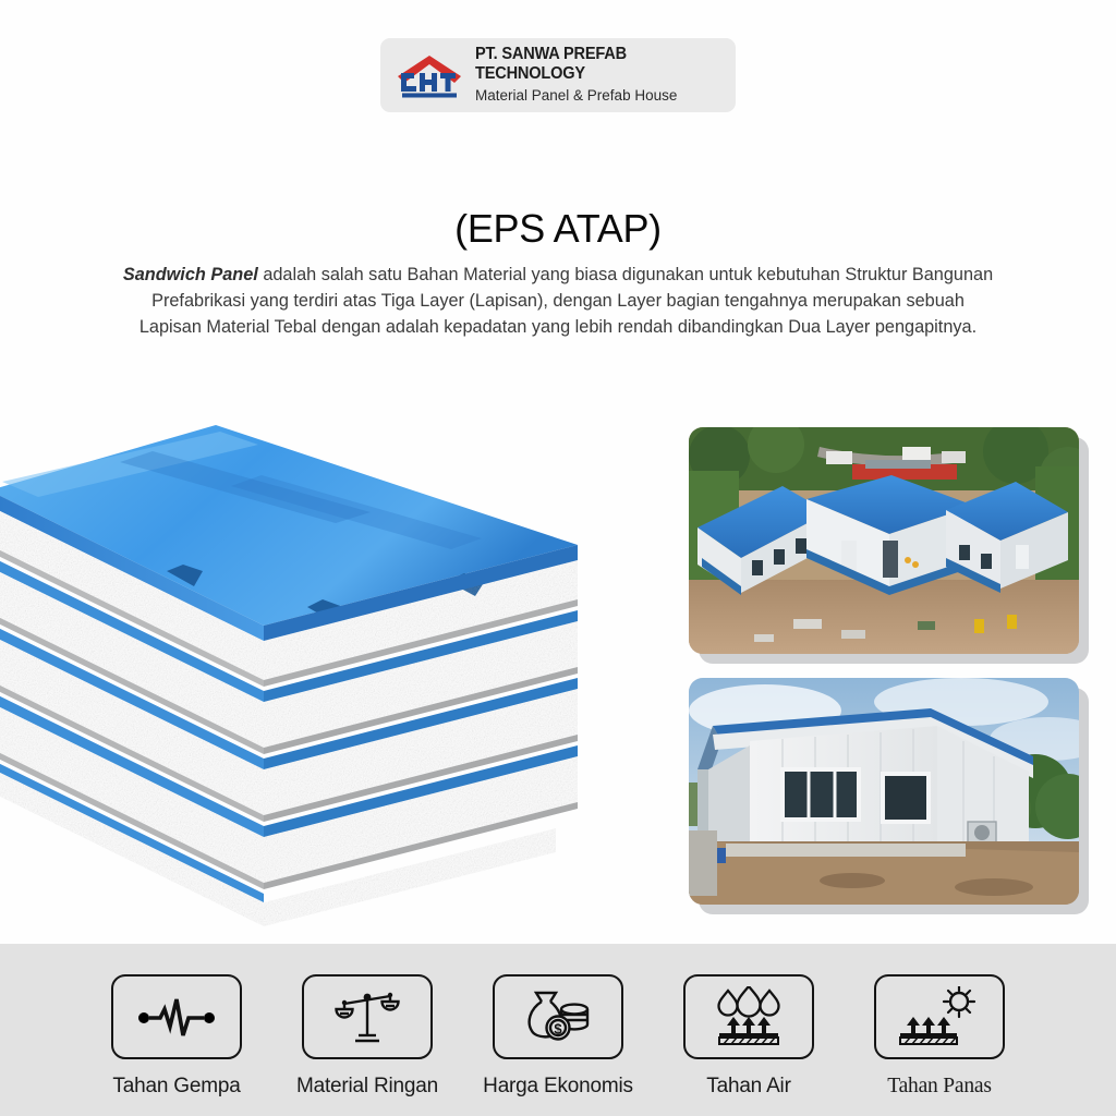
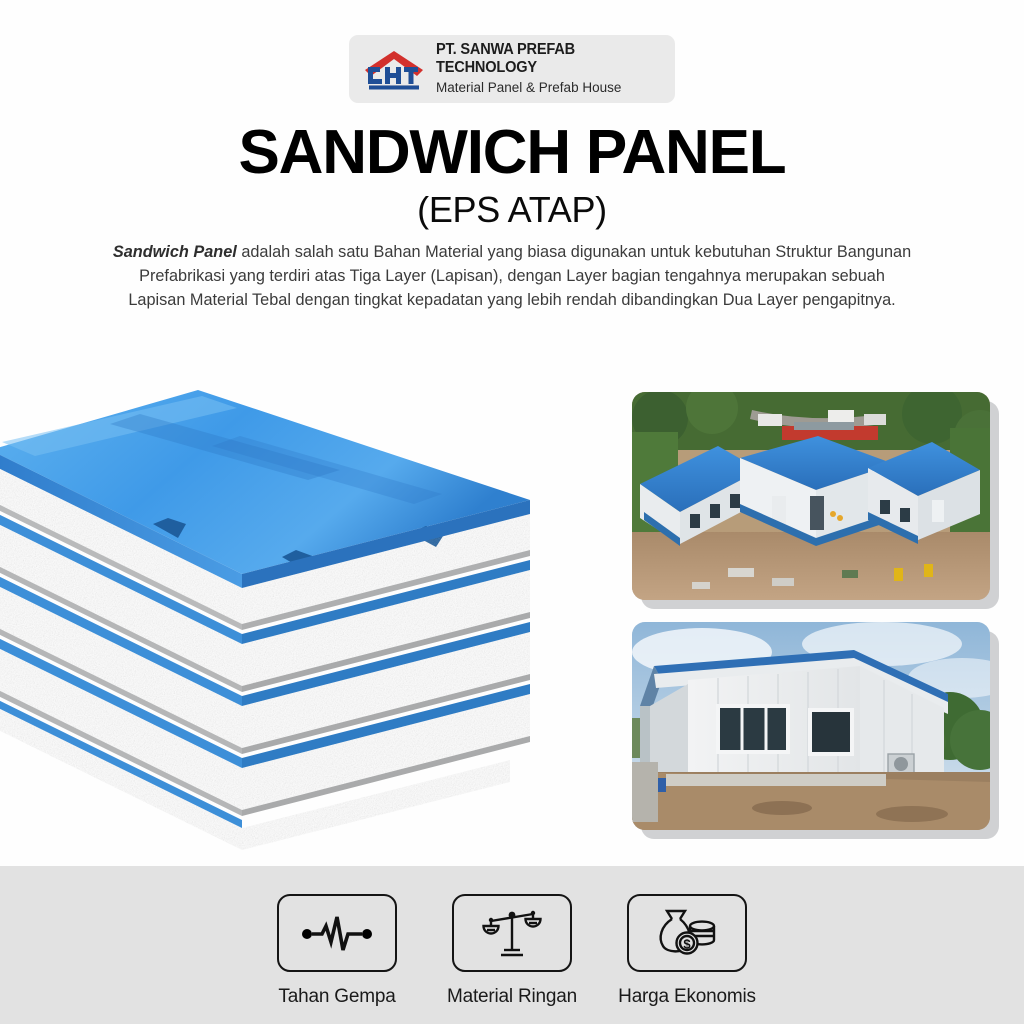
  PT. SANWA PREFAB TECHNOLOGY
  Material Panel & Prefab House
+ SANDWICH PANEL
  (EPS ATAP)
- Sandwich Panel adalah salah satu Bahan Material yang biasa digunakan untuk kebutuhan Struktur Bangunan Prefabrikasi yang terdiri atas Tiga Layer (Lapisan), dengan Layer bagian tengahnya merupakan sebuah Lapisan Material Tebal dengan adalah kepadatan yang lebih rendah dibandingkan Dua Layer pengapitnya.
+ Sandwich Panel adalah salah satu Bahan Material yang biasa digunakan untuk kebutuhan Struktur Bangunan Prefabrikasi yang terdiri atas Tiga Layer (Lapisan), dengan Layer bagian tengahnya merupakan sebuah Lapisan Material Tebal dengan tingkat kepadatan yang lebih rendah dibandingkan Dua Layer pengapitnya.
  Tahan Gempa
  Material Ringan
  $
  Harga Ekonomis
- Tahan Air
- Tahan Panas
